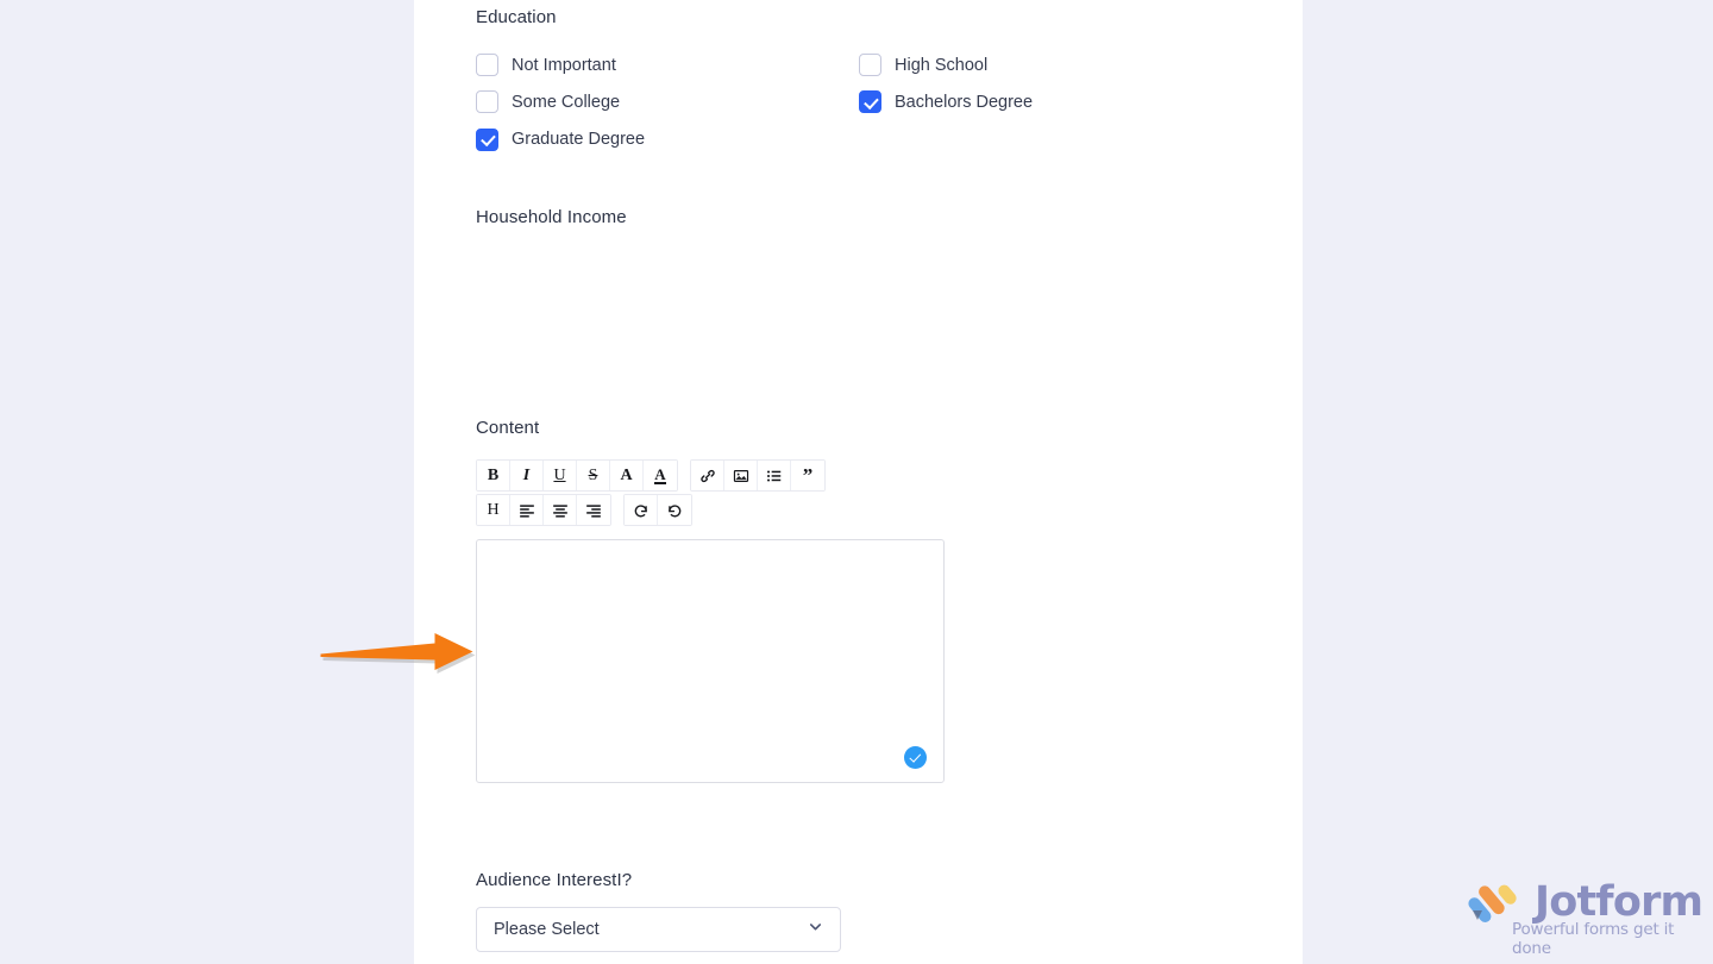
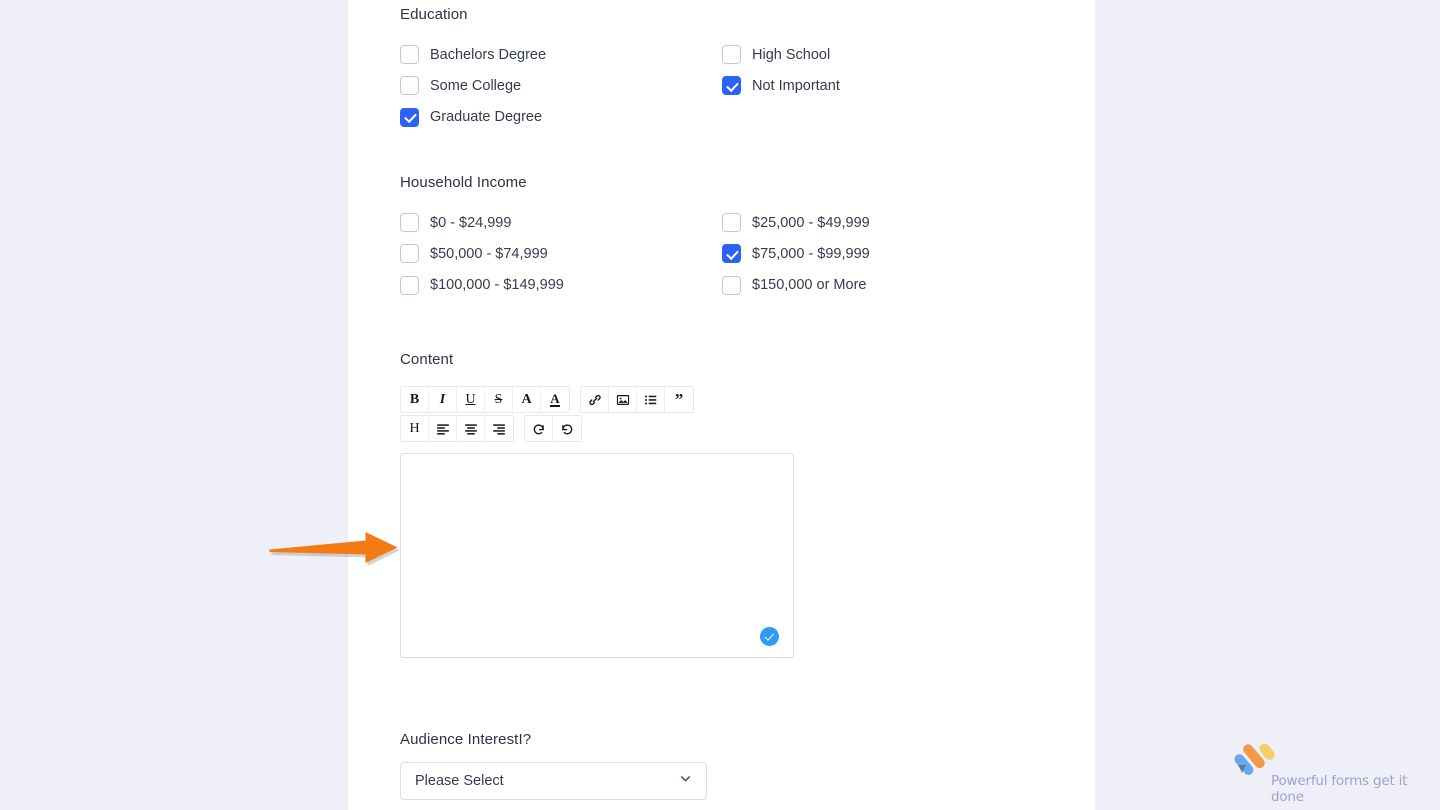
  Education
- Not Important
+ Bachelors Degree
  High School
  Some College
- Bachelors Degree
+ Not Important
  Graduate Degree
  Household Income
+ $0 - $24,999
+ $25,000 - $49,999
+ $50,000 - $74,999
+ $75,000 - $99,999
+ $100,000 - $149,999
+ $150,000 or More
  Content
  B
  I
  U
  S
  A
  A
  ”
  H
  Audience InterestI?
  Please Select
- Jotform
  Powerful forms get it done
